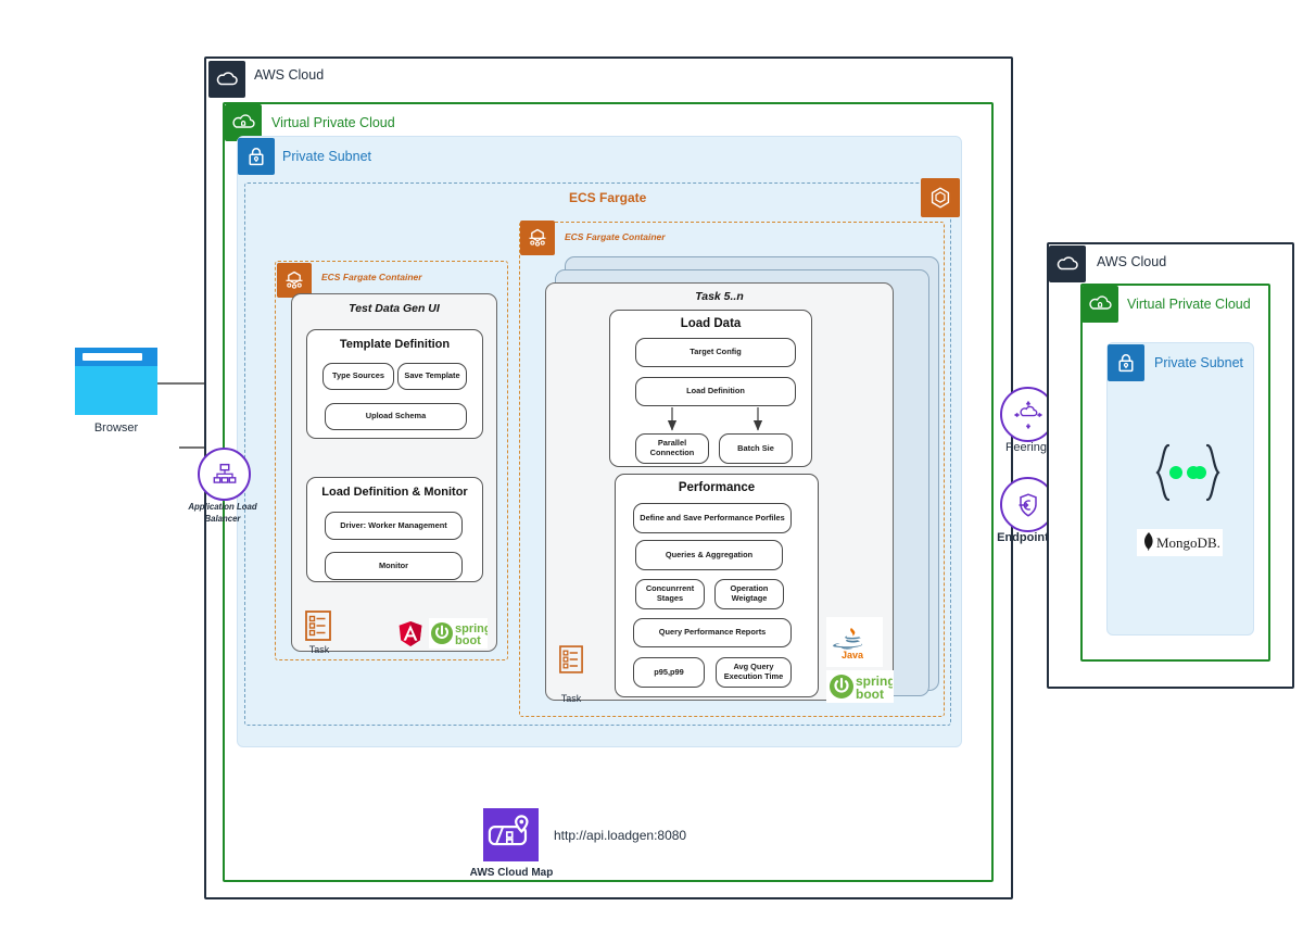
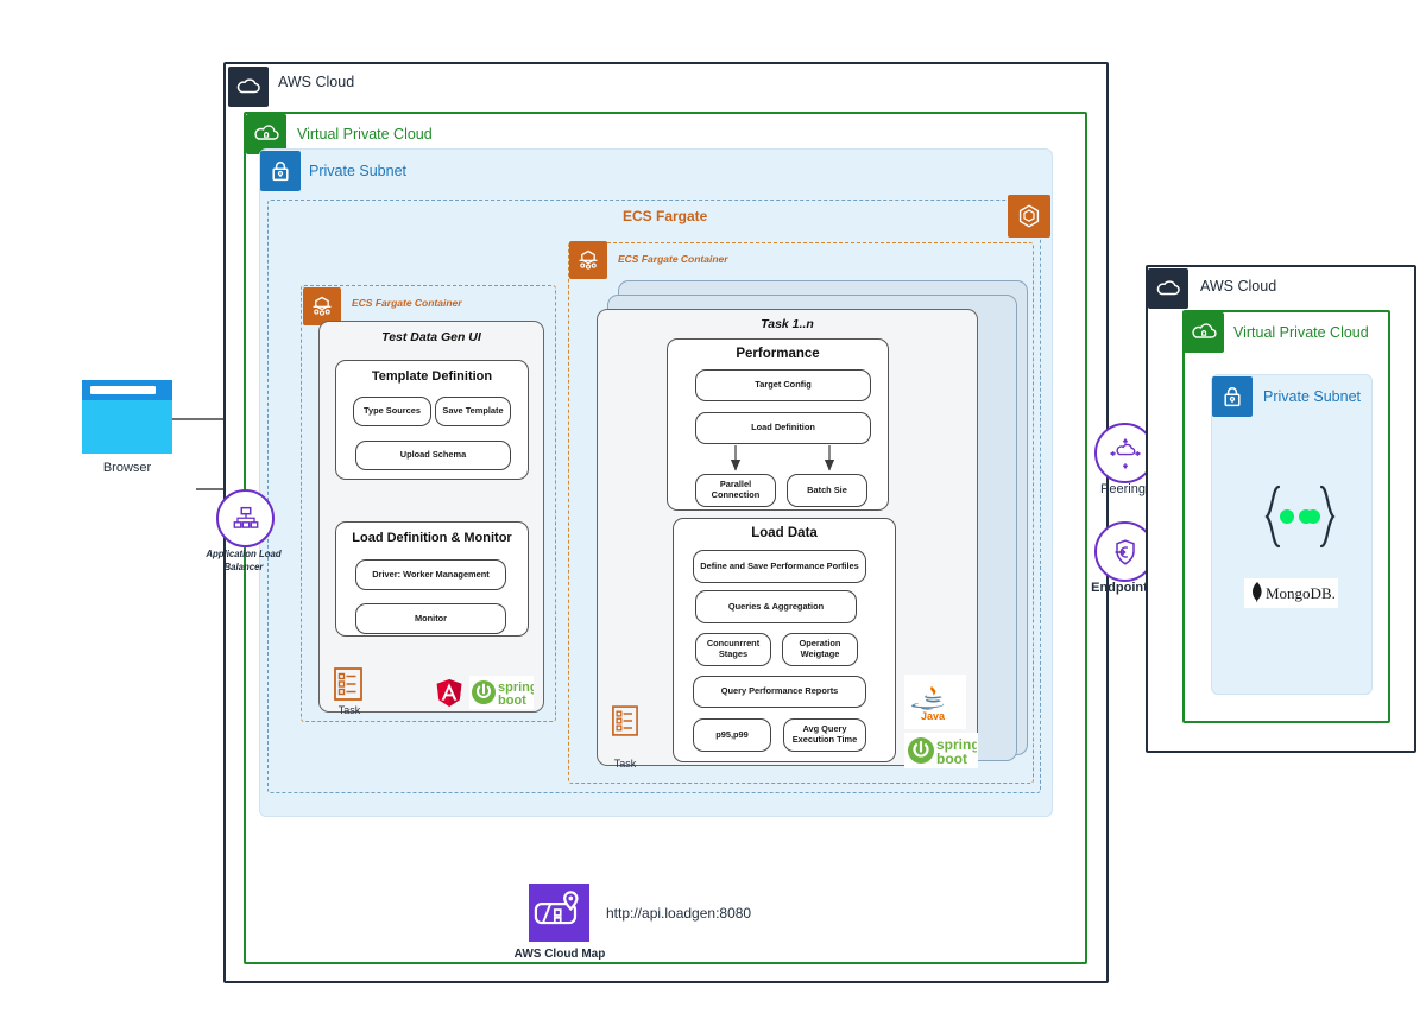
  AWS Cloud
  Virtual Private Cloud
  Private Subnet
  ECS Fargate
  ECS Fargate Container
  Test Data Gen UI
  Template Definition
  Type Sources
  Save Template
  Upload Schema
  Load Definition & Monitor
  Driver: Worker Management
  Monitor
  Task
  sprin
  boot
  ECS Fargate Container
- Task 5..n
+ Task 1..n
- Load Data
+ Performance
  Target Config
  Load Definition
  Parallel Connection
  Batch Sie
- Performance
+ Load Data
  Define and Save Performance Porfiles
  Queries & Aggregation
  Concunrrent Stages
  Operation Weigtage
  Query Performance Reports
  p95,p99
  Avg Query Execution Time
  Task
  Java
  spring
  boot
  Browser
  Application Load
  Balancer
  AWS Cloud Map
  http://api.loadgen:8080
  Peering
  Endpoin
  AWS Cloud
  Virtual Private Cloud
  Private Subnet
  MongoDB.
